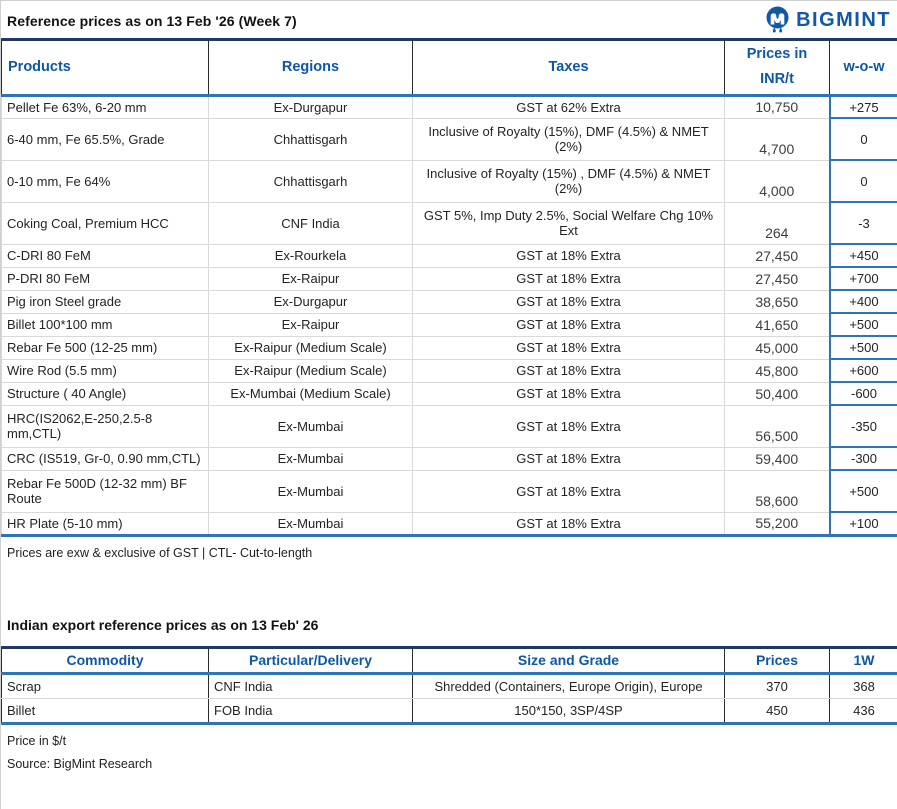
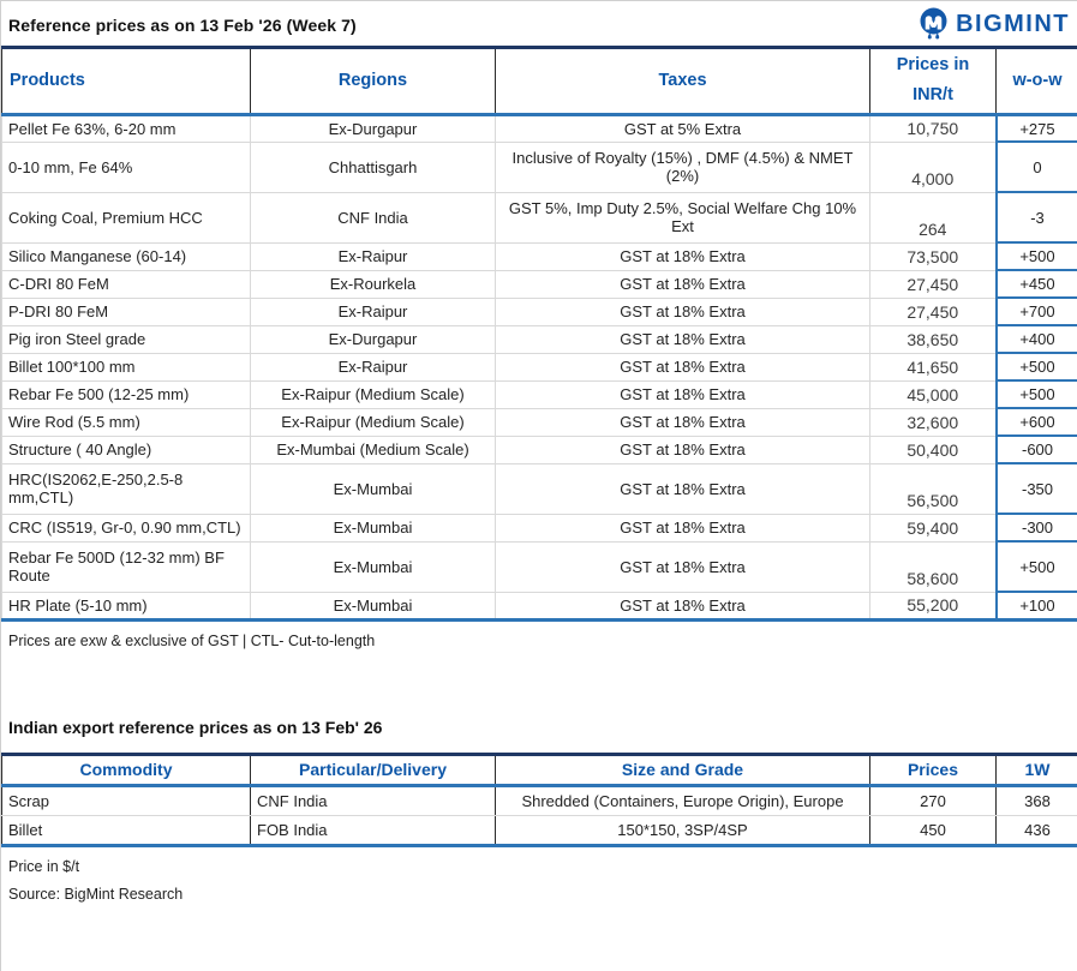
  Reference prices as on 13 Feb '26 (Week 7)
  BIGMINT
  Products	Regions	Taxes	Prices in INR/t	w-o-w
- Pellet Fe 63%, 6-20 mm	Ex-Durgapur	GST at 62% Extra	10,750	+275
+ Pellet Fe 63%, 6-20 mm	Ex-Durgapur	GST at 5% Extra	10,750	+275
- 6-40 mm, Fe 65.5%, Grade	Chhattisgarh	Inclusive of Royalty (15%), DMF (4.5%) & NMET (2%)	4,700	0
  0-10 mm, Fe 64%	Chhattisgarh	Inclusive of Royalty (15%) , DMF (4.5%) & NMET (2%)	4,000	0
  Coking Coal, Premium HCC	CNF India	GST 5%, Imp Duty 2.5%, Social Welfare Chg 10% Ext	264	-3
+ Silico Manganese (60-14)	Ex-Raipur	GST at 18% Extra	73,500	+500
  C-DRI 80 FeM	Ex-Rourkela	GST at 18% Extra	27,450	+450
  P-DRI 80 FeM	Ex-Raipur	GST at 18% Extra	27,450	+700
  Pig iron Steel grade	Ex-Durgapur	GST at 18% Extra	38,650	+400
  Billet 100*100 mm	Ex-Raipur	GST at 18% Extra	41,650	+500
  Rebar Fe 500 (12-25 mm)	Ex-Raipur (Medium Scale)	GST at 18% Extra	45,000	+500
- Wire Rod (5.5 mm)	Ex-Raipur (Medium Scale)	GST at 18% Extra	45,800	+600
+ Wire Rod (5.5 mm)	Ex-Raipur (Medium Scale)	GST at 18% Extra	32,600	+600
  Structure ( 40 Angle)	Ex-Mumbai (Medium Scale)	GST at 18% Extra	50,400	-600
  HRC(IS2062,E-250,2.5-8 mm,CTL)	Ex-Mumbai	GST at 18% Extra	56,500	-350
  CRC (IS519, Gr-0, 0.90 mm,CTL)	Ex-Mumbai	GST at 18% Extra	59,400	-300
  Rebar Fe 500D (12-32 mm) BF Route	Ex-Mumbai	GST at 18% Extra	58,600	+500
  HR Plate (5-10 mm)	Ex-Mumbai	GST at 18% Extra	55,200	+100
  Prices are exw & exclusive of GST | CTL- Cut-to-length
  Indian export reference prices as on 13 Feb' 26
  Commodity	Particular/Delivery	Size and Grade	Prices	1W
- Scrap	CNF India	Shredded (Containers, Europe Origin), Europe	370	368
+ Scrap	CNF India	Shredded (Containers, Europe Origin), Europe	270	368
  Billet	FOB India	150*150, 3SP/4SP	450	436
  Price in $/t
  Source: BigMint Research
